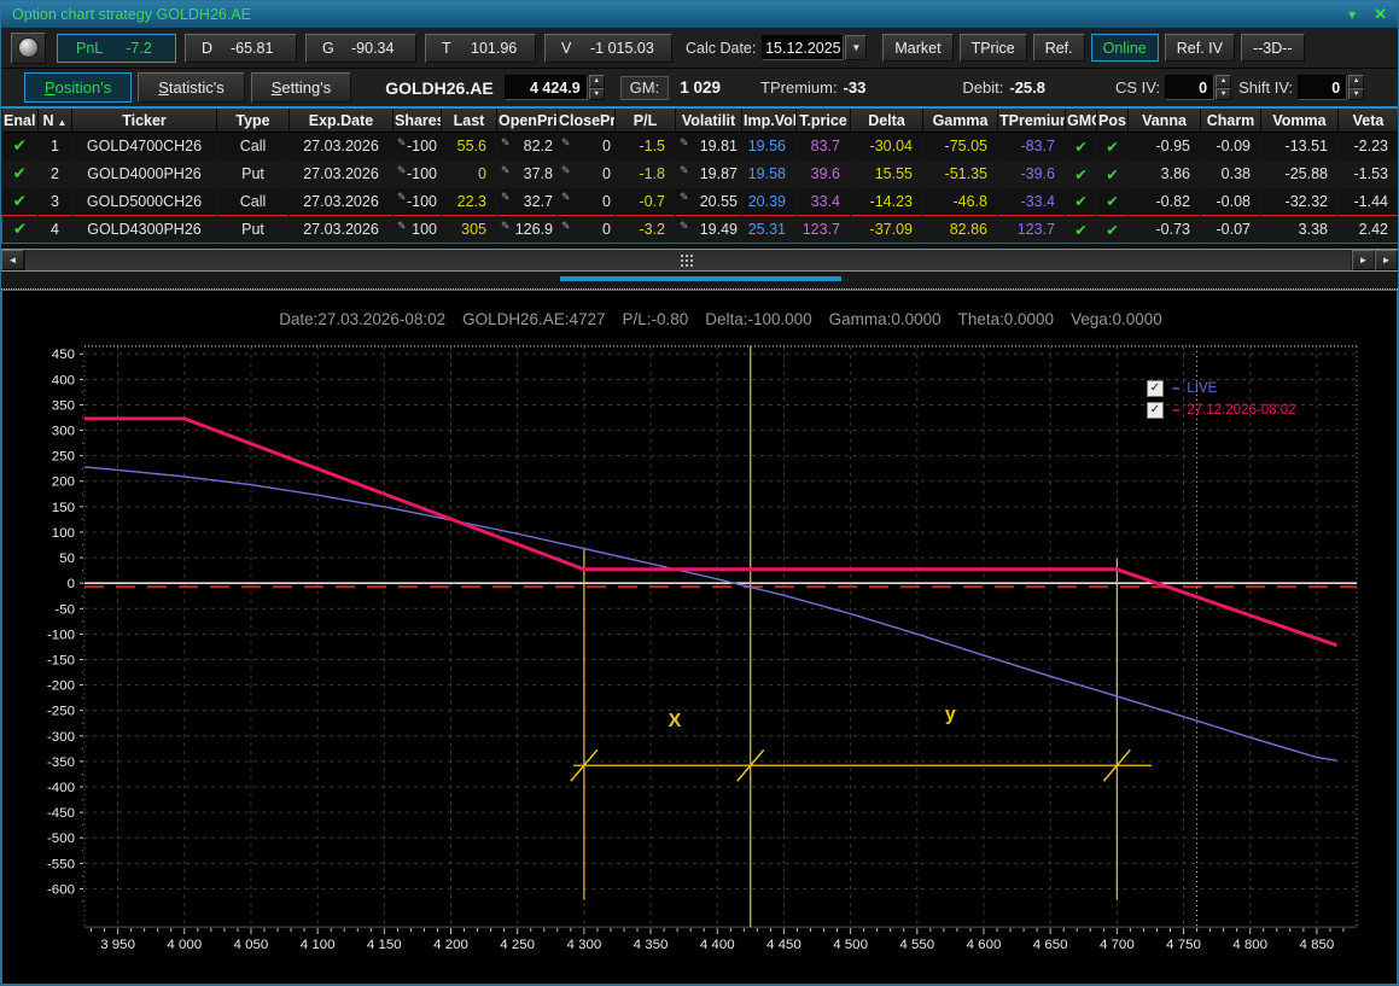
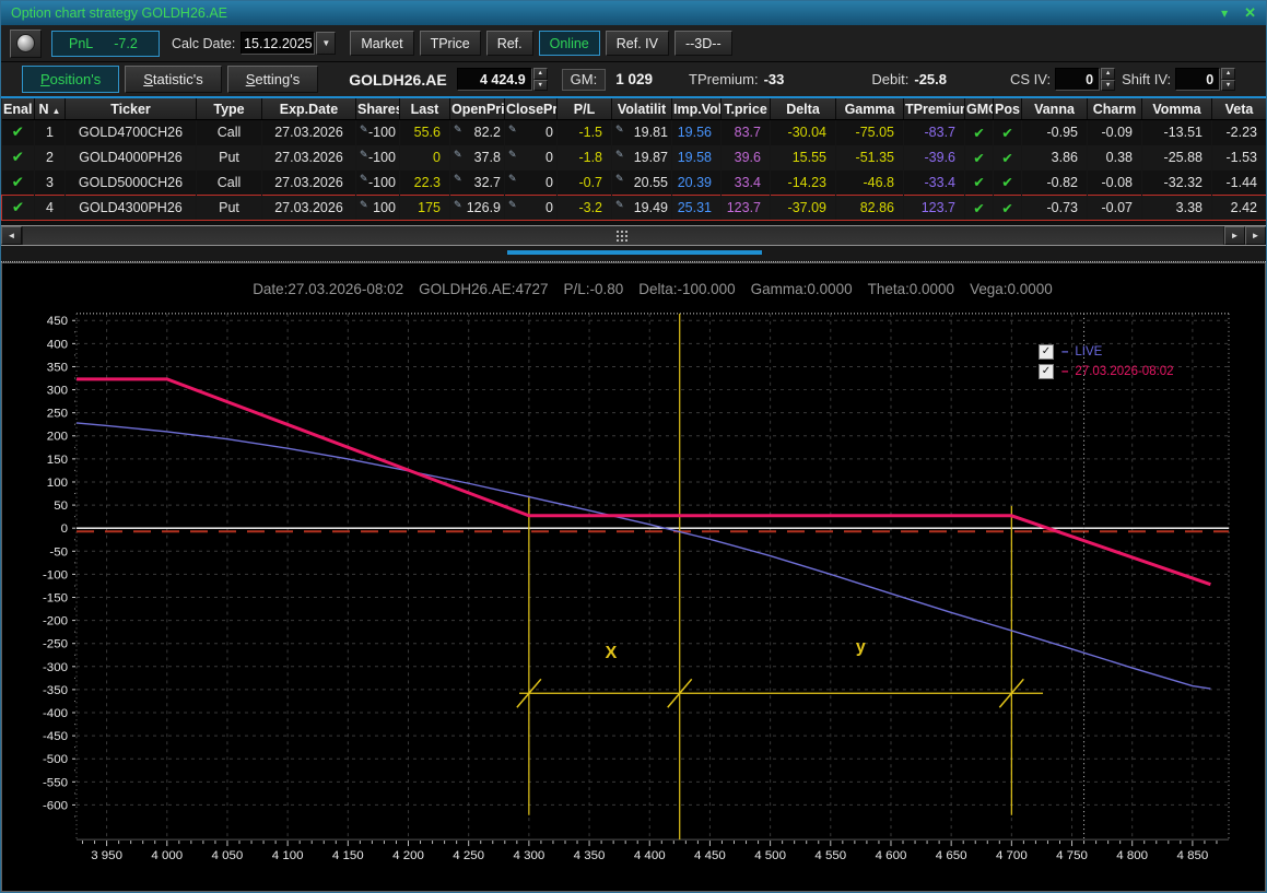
  Option chart strategy GOLDH26.AE
  ▾
  ✕
  PnL
  -7.2
- D
- -65.81
- G
- -90.34
- T
- 101.96
- V
- -1 015.03
  Calc Date:
  15.12.2025
  ▼
  Market
  TPrice
  Ref.
  Online
  Ref. IV
  --3D--
  P
  osition's
  S
  tatistic's
  S
  etting's
  GOLDH26.AE
  4 424.9
  GM:
  1 029
  TPremium:
  -33
  Debit:
  -25.8
  CS IV:
  0
  Shift IV:
  0
  Enal	N ▲	Ticker	Type	Exp.Date	Share	Last	OpenPri	ClosePr	P/L	Volatilit	Imp.Vol	T.price	Delta	Gamma	TPremiu	GM	Pos	Vanna	Charm	Vomma	Veta
  ✔	1	GOLD4700CH26	Call	27.03.2026	✎-100	55.6	✎ 82.2	✎ 0	-1.5	✎ 19.81	19.56	83.7	-30.04	-75.05	-83.7	✔	✔	-0.95	-0.09	-13.51	-2.23
  ✔	2	GOLD4000PH26	Put	27.03.2026	✎-100	0	✎ 37.8	✎ 0	-1.8	✎ 19.87	19.58	39.6	15.55	-51.35	-39.6	✔	✔	3.86	0.38	-25.88	-1.53
  ✔	3	GOLD5000CH26	Call	27.03.2026	✎-100	22.3	✎ 32.7	✎ 0	-0.7	✎ 20.55	20.39	33.4	-14.23	-46.8	-33.4	✔	✔	-0.82	-0.08	-32.32	-1.44
- ✔	4	GOLD4300PH26	Put	27.03.2026	✎ 100	305	✎ 126.9	✎ 0	-3.2	✎ 19.49	25.31	123.7	-37.09	82.86	123.7	✔	✔	-0.73	-0.07	3.38	2.42
+ ✔	4	GOLD4300PH26	Put	27.03.2026	✎ 100	175	✎ 126.9	✎ 0	-3.2	✎ 19.49	25.31	123.7	-37.09	82.86	123.7	✔	✔	-0.73	-0.07	3.38	2.42
  ◄
  ►
  ►
  450
  400
  350
  300
  250
  200
  150
  100
  50
  0
  -50
  -100
  -150
  -200
  -250
  -300
  -350
  -400
  -450
  -500
  -550
  -600
  3 950
  4 000
  4 050
  4 100
  4 150
  4 200
  4 250
  4 300
  4 350
  4 400
  4 450
  4 500
  4 550
  4 600
  4 650
  4 700
  4 750
  4 800
  4 850
  X
  y
  Date:27.03.2026-08:02 GOLDH26.AE:4727 P/L:-0.80 Delta:-100.000 Gamma:0.0000 Theta:0.0000 Vega:0.0000
  ✓
  –
  LIVE
  ✓
  –
- 27.12.2026-08:02
+ 27.03.2026-08:02
